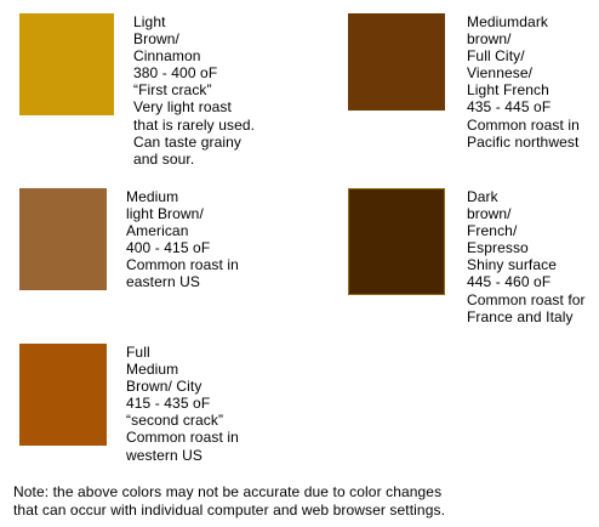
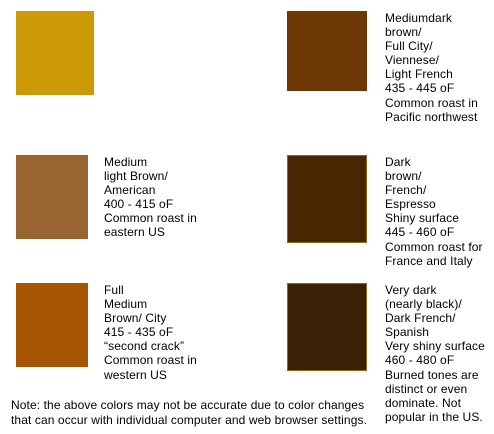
- Light
- Brown/
- Cinnamon
- 380 - 400 oF
- “First crack”
- Very light roast
- that is rarely used.
- Can taste grainy
- and sour.
  Mediumdark
  brown/
  Full City/
  Viennese/
  Light French
  435 - 445 oF
  Common roast in
  Pacific northwest
  Medium
  light Brown/
  American
  400 - 415 oF
  Common roast in
  eastern US
  Dark
  brown/
  French/
  Espresso
  Shiny surface
  445 - 460 oF
  Common roast for
  France and Italy
  Full
  Medium
  Brown/ City
  415 - 435 oF
  “second crack”
  Common roast in
  western US
+ Very dark
+ (nearly black)/
+ Dark French/
+ Spanish
+ Very shiny surface
+ 460 - 480 oF
+ Burned tones are
+ distinct or even
+ dominate. Not
+ popular in the US.
  Note: the above colors may not be accurate due to color changes
  that can occur with individual computer and web browser settings.
